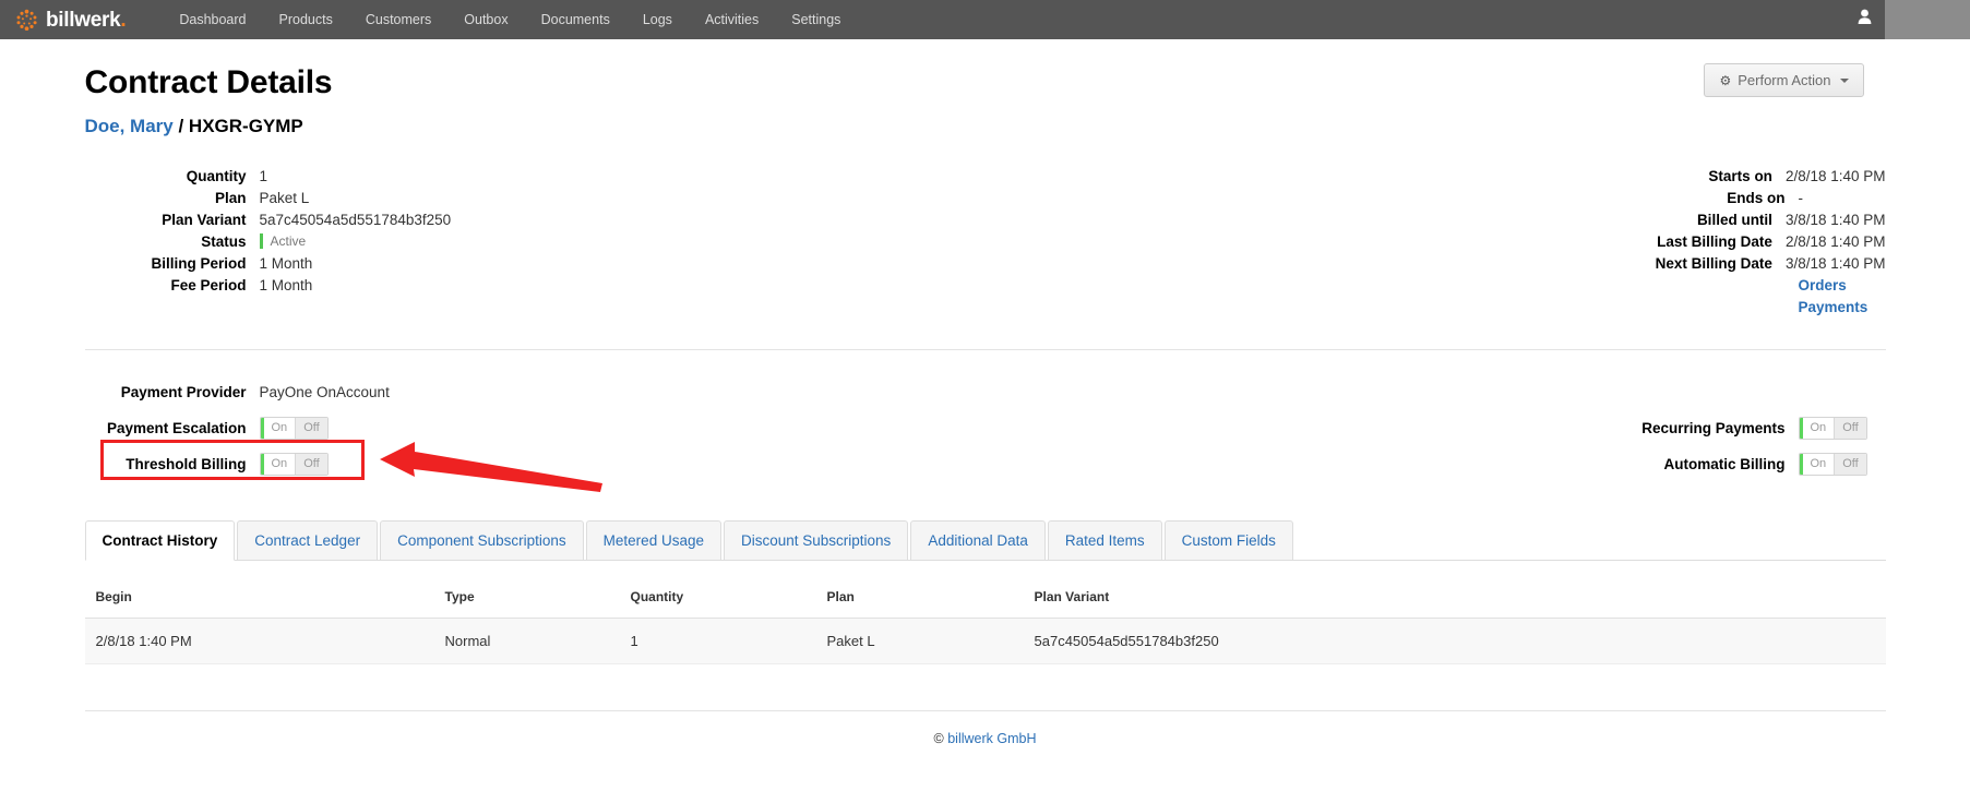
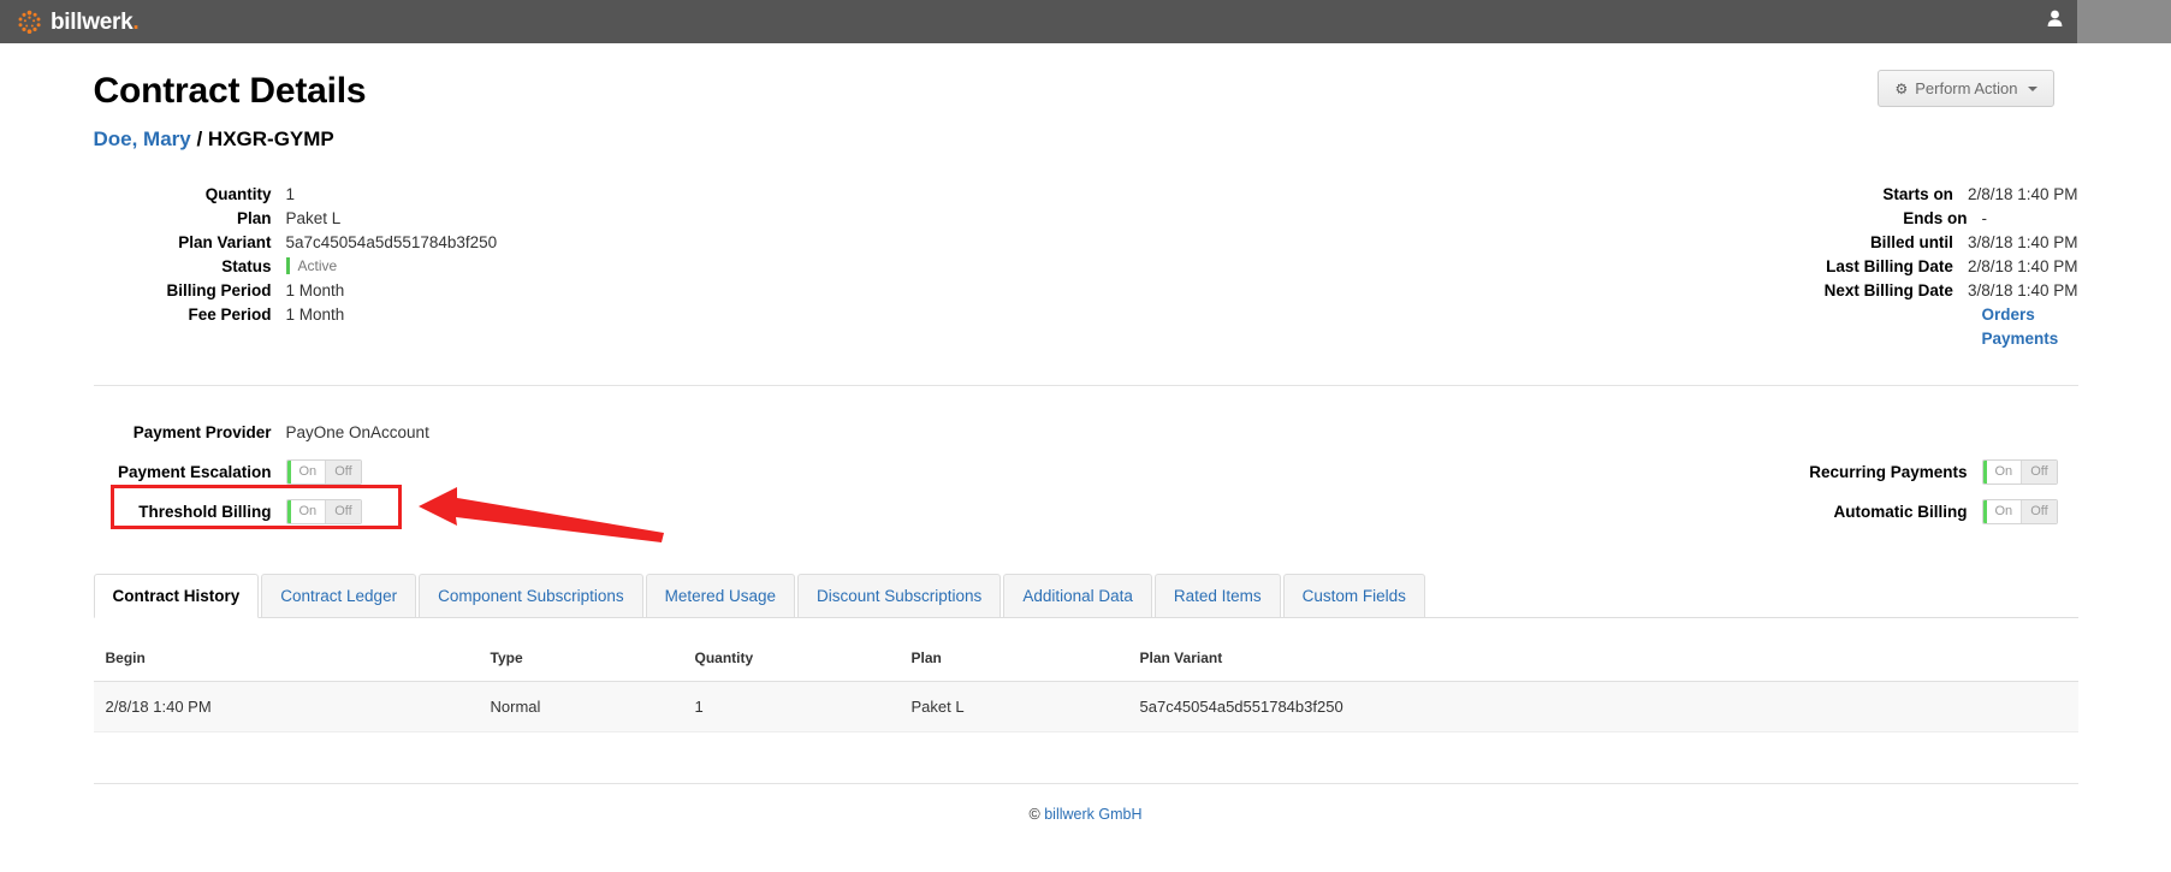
  billwerk.
- Dashboard
- Products
- Customers
- Outbox
- Documents
- Logs
- Activities
- Settings
  Contract Details
  Doe, Mary / HXGR-GYMP
  ⚙
  Perform Action
  Quantity
  1
  Plan
  Paket L
  Plan Variant
  5a7c45054a5d551784b3f250
  Status
  Active
  Billing Period
  1 Month
  Fee Period
  1 Month
  Starts on
  2/8/18 1:40 PM
  Ends on
  -
  Billed until
  3/8/18 1:40 PM
  Last Billing Date
  2/8/18 1:40 PM
  Next Billing Date
  3/8/18 1:40 PM
  Orders
  Payments
  Payment Provider
  PayOne OnAccount
  Payment Escalation
  On
  Off
  Threshold Billing
  On
  Off
  Recurring Payments
  On
  Off
  Automatic Billing
  On
  Off
  Contract History
  Contract Ledger
  Component Subscriptions
  Metered Usage
  Discount Subscriptions
  Additional Data
  Rated Items
  Custom Fields
  Begin	Type	Quantity	Plan	Plan Variant
  2/8/18 1:40 PM	Normal	1	Paket L	5a7c45054a5d551784b3f250
  © billwerk GmbH
